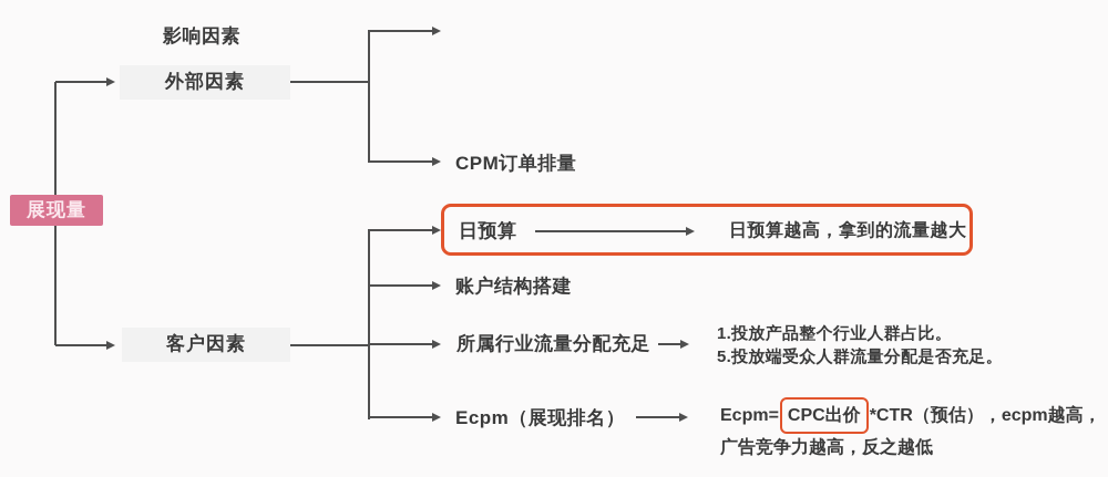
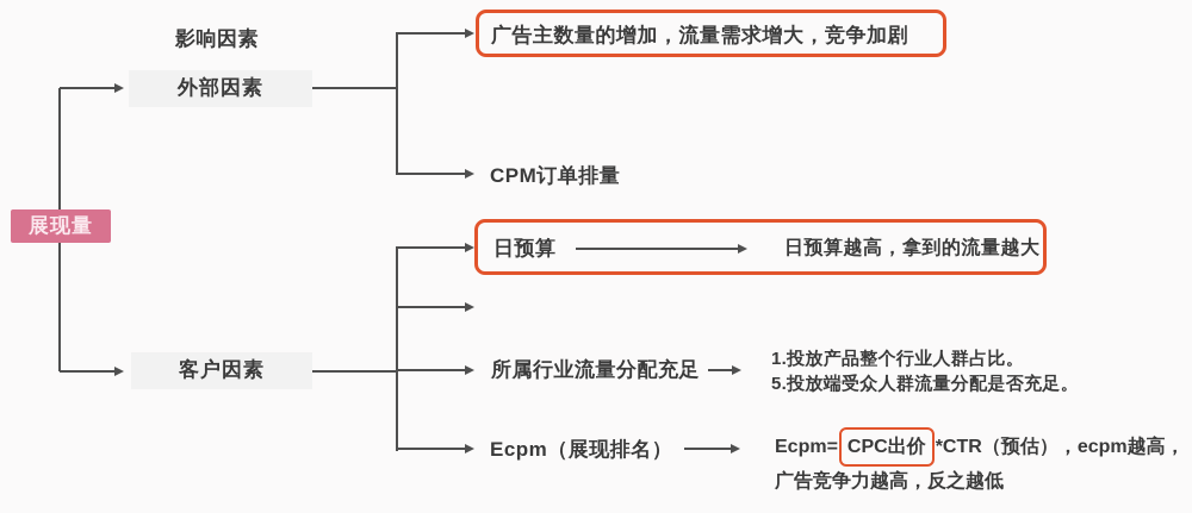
  展现量
  影响因素
  外部因素
+ 广告主数量的增加，流量需求增大，竞争加剧
  CPM订单排量
  客户因素
  日预算
  日预算越高，拿到的流量越大
- 账户结构搭建
  所属行业流量分配充足
  1.投放产品整个行业人群占比。
  5.投放端受众人群流量分配是否充足。
  Ecpm（展现排名）
  Ecpm=
  CPC出价
  *CTR（预估），ecpm越高，
  广告竞争力越高，反之越低
